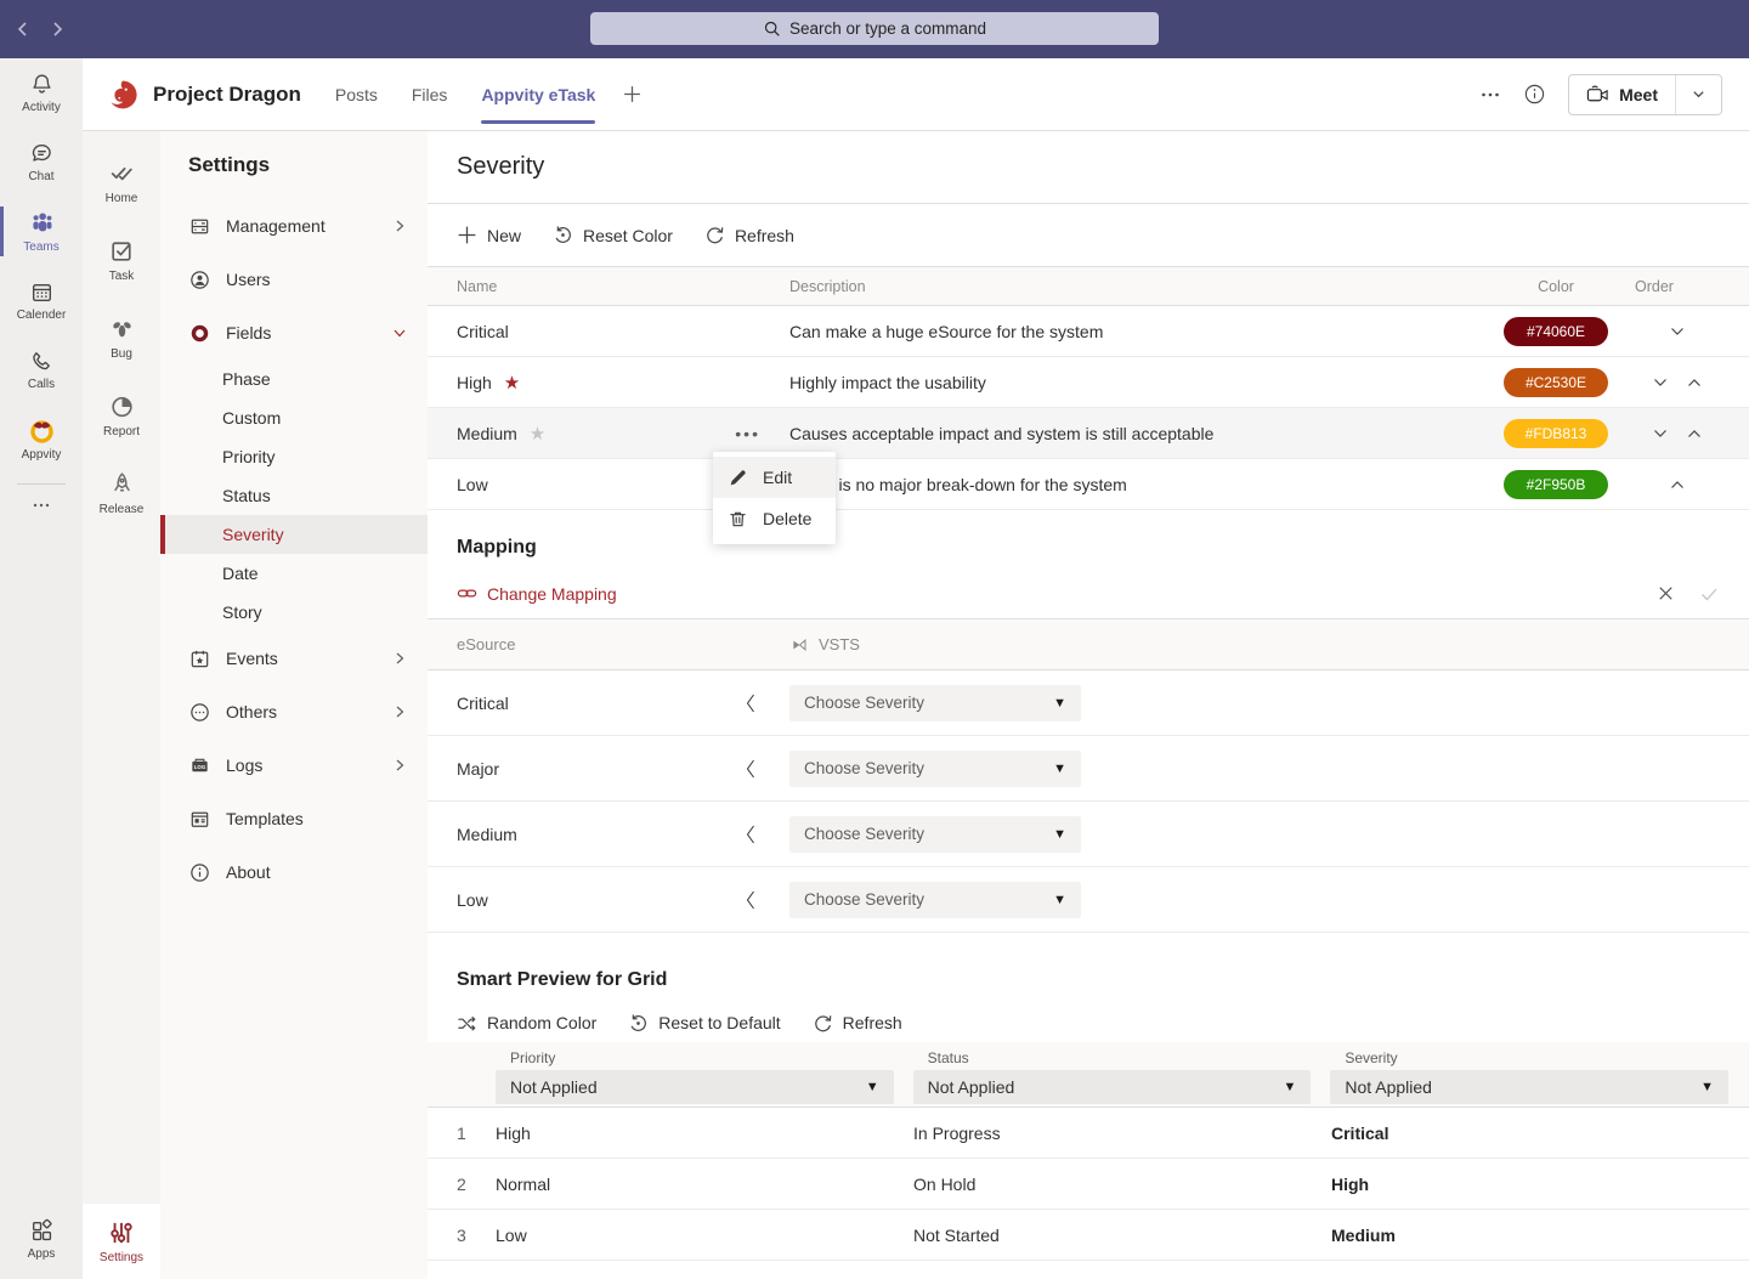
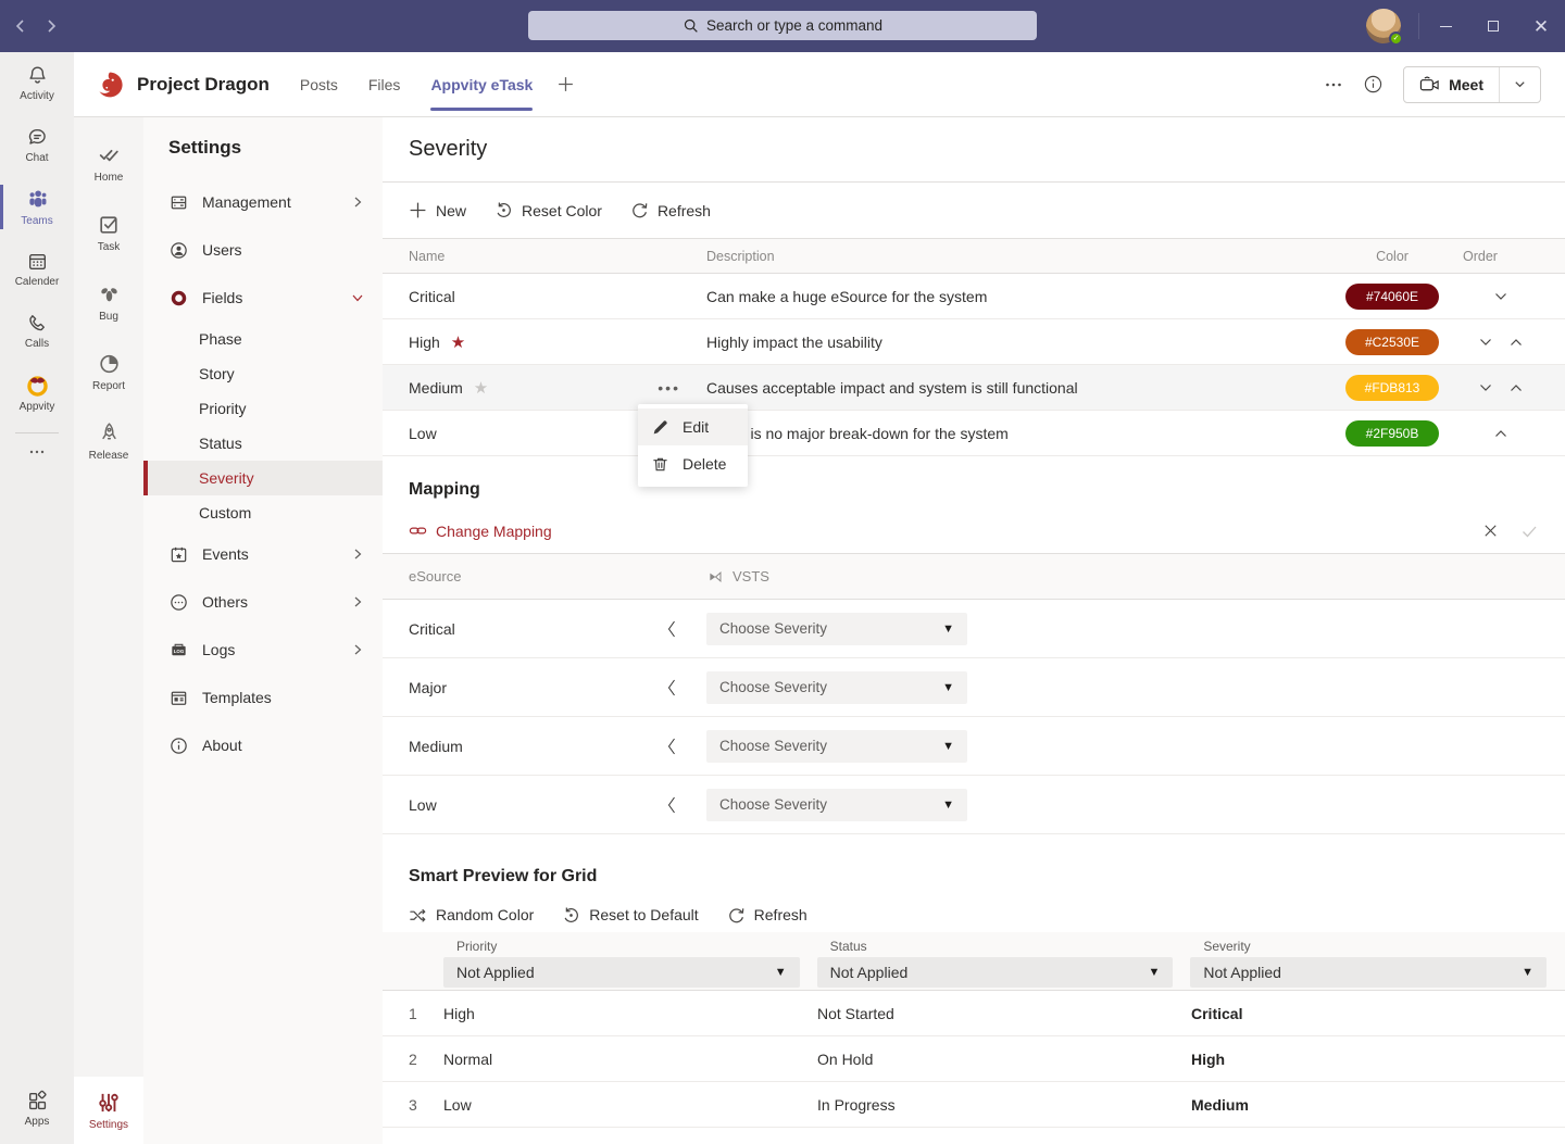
  Search or type a command
+ ✕
  Activity
  Chat
  Teams
  Calender
  Calls
  Appvity
  Apps
  Home
  Task
  Bug
  Report
  Release
  Settings
  Project Dragon
  Posts
  Files
  Appvity eTask
  Meet
  Settings
  Management
  Users
  Fields
  Phase
- Custom
+ Story
  Priority
  Status
  Severity
- Date
- Story
+ Custom
  Events
  Others
  Logs
  Templates
  About
  Severity
  New
  Reset Color
  Refresh
  Name
  Description
  Color
  Order
  Critical
  Can make a huge eSource for the system
  #74060E
  High
  ★
  Highly impact the usability
  #C2530E
  Medium
  ★
  •••
- Causes acceptable impact and system is still acceptable
+ Causes acceptable impact and system is still functional
  #FDB813
  Low
  is no major break-down for the system
  #2F950B
  Edit
  Delete
  Mapping
  Change Mapping
  eSource
  VSTS
  Critical
  Choose Severity
  ▼
  Major
  Choose Severity
  ▼
  Medium
  Choose Severity
  ▼
  Low
  Choose Severity
  ▼
  Smart Preview for Grid
  Random Color
  Reset to Default
  Refresh
  Priority
  Not Applied
  ▼
  Status
  Not Applied
  ▼
  Severity
  Not Applied
  ▼
  1
  High
- In Progress
+ Not Started
  Critical
  2
  Normal
  On Hold
  High
  3
  Low
- Not Started
+ In Progress
  Medium
